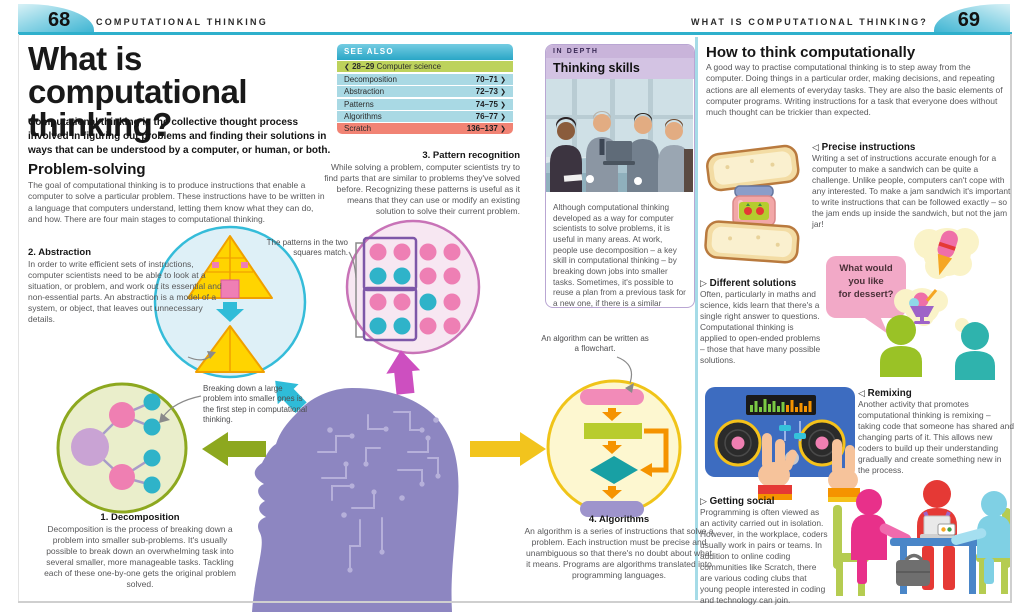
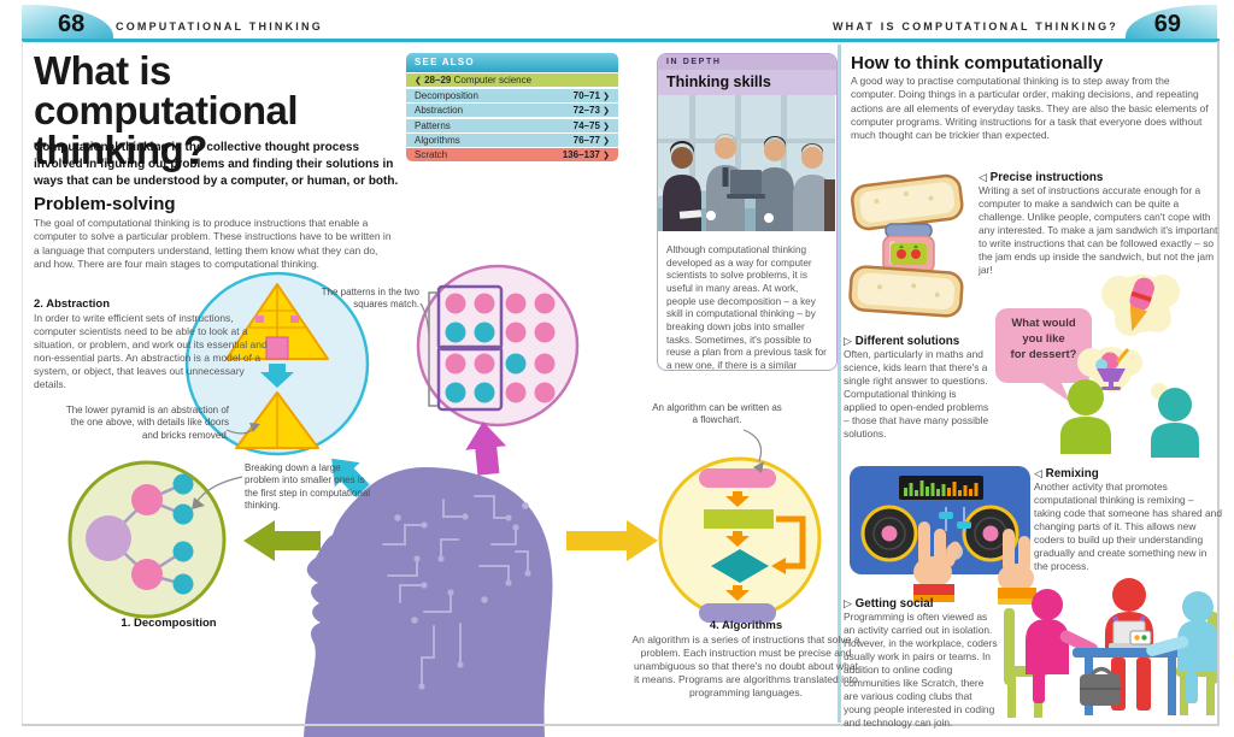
  68
  COMPUTATIONAL THINKING
  WHAT IS COMPUTATIONAL THINKING?
  69
  What is computational thinking?
  Computational thinking is the collective thought process involved in figuring out problems and finding their solutions in ways that can be understood by a computer, or human, or both.
  Problem-solving
  The goal of computational thinking is to produce instructions that enable a computer to solve a particular problem. These instructions have to be written in a language that computers understand, letting them know what they can do, and how. There are four main stages to computational thinking.
  SEE ALSO
  28–29 Computer science
  Decomposition
  70–71
  Abstraction
  72–73
  Patterns
  74–75
  Algorithms
  76–77
  Scratch
  136–137
  Thinking skills
  Although computational thinking developed as a way for computer scientists to solve problems, it is useful in many areas. At work, people use decomposition – a key skill in computational thinking – by breaking down jobs into smaller tasks. Sometimes, it's possible to reuse a plan from a previous task for a new one, if there is a similar
  2. Abstraction
  In order to write efficient sets of instructions, computer scientists need to be able to look at a situation, or problem, and work out its essential and non-essential parts. An abstraction is a model of a system, or object, that leaves out unnecessary details.
+ The lower pyramid is an abstraction of the one above, with details like doors and bricks removed.
  Breaking down a large problem into smaller ones is the first step in computational thinking.
  The patterns in the two squares match.
  An algorithm can be written as a flowchart.
- 3. Pattern recognition
- While solving a problem, computer scientists try to find parts that are similar to problems they've solved before. Recognizing these patterns is useful as it means that they can use or modify an existing solution to solve their current problem.
  1. Decomposition
- Decomposition is the process of breaking down a problem into smaller sub-problems. It's usually possible to break down an overwhelming task into several smaller, more manageable tasks. Tackling each of these one-by-one gets the original problem solved.
  4. Algorithms
  An algorithm is a series of instructions that solve a problem. Each instruction must be precise and unambiguous so that there's no doubt about what it means. Programs are algorithms translated into programming languages.
  How to think computationally
  A good way to practise computational thinking is to step away from the computer. Doing things in a particular order, making decisions, and repeating actions are all elements of everyday tasks. They are also the basic elements of computer programs. Writing instructions for a task that everyone does without much thought can be trickier than expected.
  ◁ Precise instructions
  Writing a set of instructions accurate enough for a computer to make a sandwich can be quite a challenge. Unlike people, computers can't cope with any interested. To make a jam sandwich it's important to write instructions that can be followed exactly – so the jam ends up inside the sandwich, but not the jam jar!
  ▷ Different solutions
  Often, particularly in maths and science, kids learn that there's a single right answer to questions. Computational thinking is applied to open-ended problems – those that have many possible solutions.
  What would
  you like
  for dessert?
  ◁ Remixing
  Another activity that promotes computational thinking is remixing – taking code that someone has shared and changing parts of it. This allows new coders to build up their understanding gradually and create something new in the process.
  ▷ Getting social
  Programming is often viewed as an activity carried out in isolation. However, in the workplace, coders usually work in pairs or teams. In addition to online coding communities like Scratch, there are various coding clubs that young people interested in coding and technology can join.
